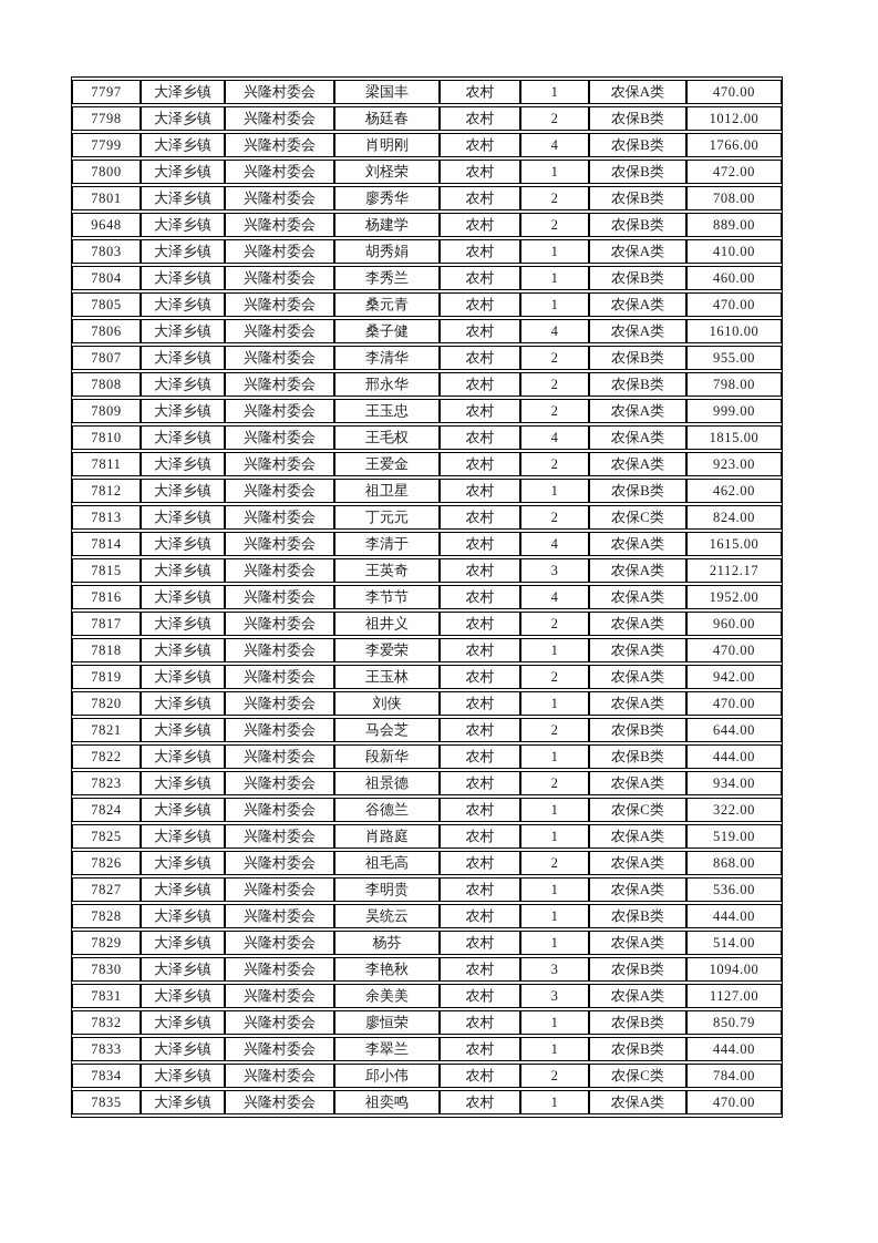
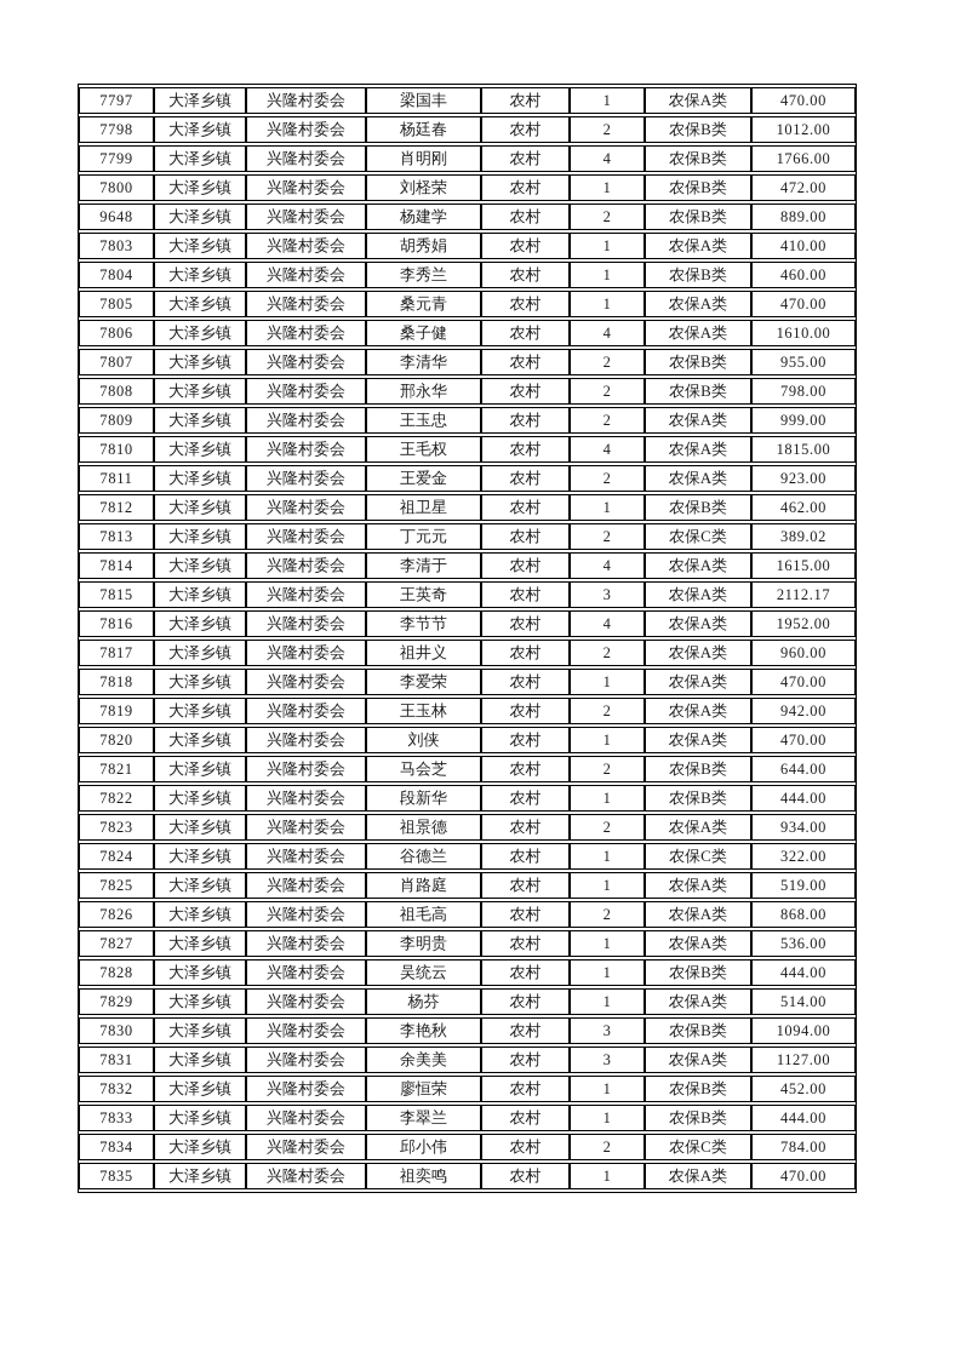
  7797	大泽乡镇	兴隆村委会	梁国丰	农村	1	农保A类	470.00
  7798	大泽乡镇	兴隆村委会	杨廷春	农村	2	农保B类	1012.00
  7799	大泽乡镇	兴隆村委会	肖明刚	农村	4	农保B类	1766.00
  7800	大泽乡镇	兴隆村委会	刘柽荣	农村	1	农保B类	472.00
- 7801	大泽乡镇	兴隆村委会	廖秀华	农村	2	农保B类	708.00
  9648	大泽乡镇	兴隆村委会	杨建学	农村	2	农保B类	889.00
  7803	大泽乡镇	兴隆村委会	胡秀娟	农村	1	农保A类	410.00
  7804	大泽乡镇	兴隆村委会	李秀兰	农村	1	农保B类	460.00
  7805	大泽乡镇	兴隆村委会	桑元青	农村	1	农保A类	470.00
  7806	大泽乡镇	兴隆村委会	桑子健	农村	4	农保A类	1610.00
  7807	大泽乡镇	兴隆村委会	李清华	农村	2	农保B类	955.00
  7808	大泽乡镇	兴隆村委会	邢永华	农村	2	农保B类	798.00
  7809	大泽乡镇	兴隆村委会	王玉忠	农村	2	农保A类	999.00
  7810	大泽乡镇	兴隆村委会	王毛权	农村	4	农保A类	1815.00
  7811	大泽乡镇	兴隆村委会	王爱金	农村	2	农保A类	923.00
  7812	大泽乡镇	兴隆村委会	祖卫星	农村	1	农保B类	462.00
- 7813	大泽乡镇	兴隆村委会	丁元元	农村	2	农保C类	824.00
+ 7813	大泽乡镇	兴隆村委会	丁元元	农村	2	农保C类	389.02
  7814	大泽乡镇	兴隆村委会	李清于	农村	4	农保A类	1615.00
  7815	大泽乡镇	兴隆村委会	王英奇	农村	3	农保A类	2112.17
  7816	大泽乡镇	兴隆村委会	李节节	农村	4	农保A类	1952.00
  7817	大泽乡镇	兴隆村委会	祖井义	农村	2	农保A类	960.00
  7818	大泽乡镇	兴隆村委会	李爱荣	农村	1	农保A类	470.00
  7819	大泽乡镇	兴隆村委会	王玉林	农村	2	农保A类	942.00
  7820	大泽乡镇	兴隆村委会	刘侠	农村	1	农保A类	470.00
  7821	大泽乡镇	兴隆村委会	马会芝	农村	2	农保B类	644.00
  7822	大泽乡镇	兴隆村委会	段新华	农村	1	农保B类	444.00
  7823	大泽乡镇	兴隆村委会	祖景德	农村	2	农保A类	934.00
  7824	大泽乡镇	兴隆村委会	谷德兰	农村	1	农保C类	322.00
  7825	大泽乡镇	兴隆村委会	肖路庭	农村	1	农保A类	519.00
  7826	大泽乡镇	兴隆村委会	祖毛高	农村	2	农保A类	868.00
  7827	大泽乡镇	兴隆村委会	李明贵	农村	1	农保A类	536.00
  7828	大泽乡镇	兴隆村委会	吴统云	农村	1	农保B类	444.00
  7829	大泽乡镇	兴隆村委会	杨芬	农村	1	农保A类	514.00
  7830	大泽乡镇	兴隆村委会	李艳秋	农村	3	农保B类	1094.00
  7831	大泽乡镇	兴隆村委会	余美美	农村	3	农保A类	1127.00
- 7832	大泽乡镇	兴隆村委会	廖恒荣	农村	1	农保B类	850.79
+ 7832	大泽乡镇	兴隆村委会	廖恒荣	农村	1	农保B类	452.00
  7833	大泽乡镇	兴隆村委会	李翠兰	农村	1	农保B类	444.00
  7834	大泽乡镇	兴隆村委会	邱小伟	农村	2	农保C类	784.00
  7835	大泽乡镇	兴隆村委会	祖奕鸣	农村	1	农保A类	470.00
